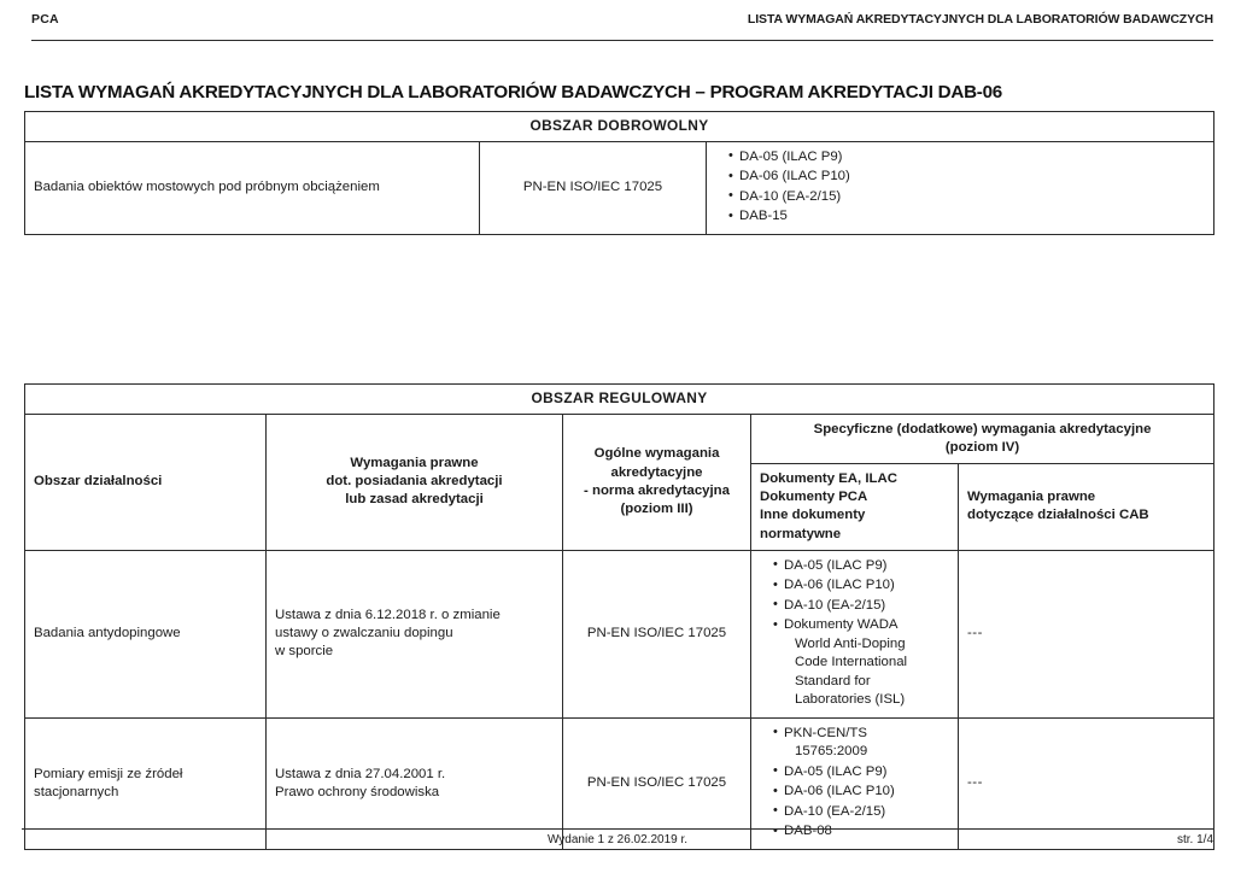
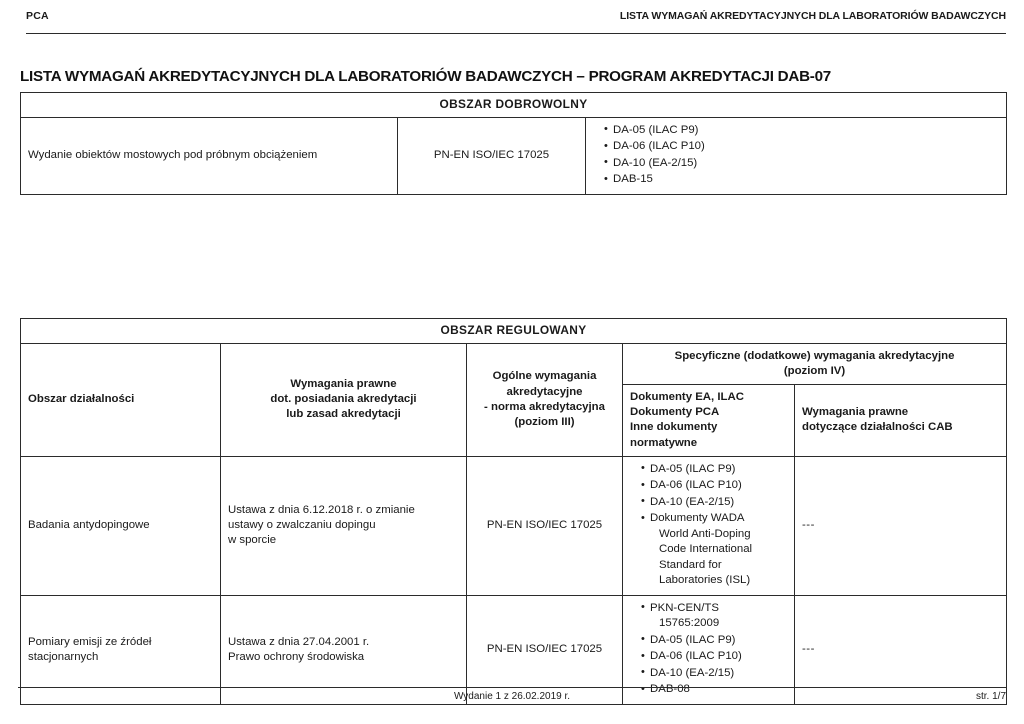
  PCA
  LISTA WYMAGAŃ AKREDYTACYJNYCH DLA LABORATORIÓW BADAWCZYCH
- LISTA WYMAGAŃ AKREDYTACYJNYCH DLA LABORATORIÓW BADAWCZYCH – PROGRAM AKREDYTACJI DAB-06
+ LISTA WYMAGAŃ AKREDYTACYJNYCH DLA LABORATORIÓW BADAWCZYCH – PROGRAM AKREDYTACJI DAB-07
  OBSZAR DOBROWOLNY
- Badania obiektów mostowych pod próbnym obciążeniem	PN-EN ISO/IEC 17025	DA-05 (ILAC P9) DA-06 (ILAC P10) DA-10 (EA-2/15) DAB-15
+ Wydanie obiektów mostowych pod próbnym obciążeniem	PN-EN ISO/IEC 17025	DA-05 (ILAC P9) DA-06 (ILAC P10) DA-10 (EA-2/15) DAB-15
  OBSZAR REGULOWANY
  Obszar działalności	Wymagania prawne dot. posiadania akredytacji lub zasad akredytacji	Ogólne wymagania akredytacyjne - norma akredytacyjna (poziom III)	Specyficzne (dodatkowe) wymagania akredytacyjne (poziom IV)
  Dokumenty EA, ILAC Dokumenty PCA Inne dokumenty normatywne	Wymagania prawne dotyczące działalności CAB
  Badania antydopingowe	Ustawa z dnia 6.12.2018 r. o zmianie ustawy o zwalczaniu dopingu w sporcie	PN-EN ISO/IEC 17025	DA-05 (ILAC P9) DA-06 (ILAC P10) DA-10 (EA-2/15) Dokumenty WADA World Anti-Doping Code International Standard for Laboratories (ISL)	---
  Pomiary emisji ze źródeł stacjonarnych	Ustawa z dnia 27.04.2001 r. Prawo ochrony środowiska	PN-EN ISO/IEC 17025	PKN-CEN/TS 15765:2009 DA-05 (ILAC P9) DA-06 (ILAC P10) DA-10 (EA-2/15) DAB-08	---
  Wydanie 1 z 26.02.2019 r.
- str. 1/4
+ str. 1/7
